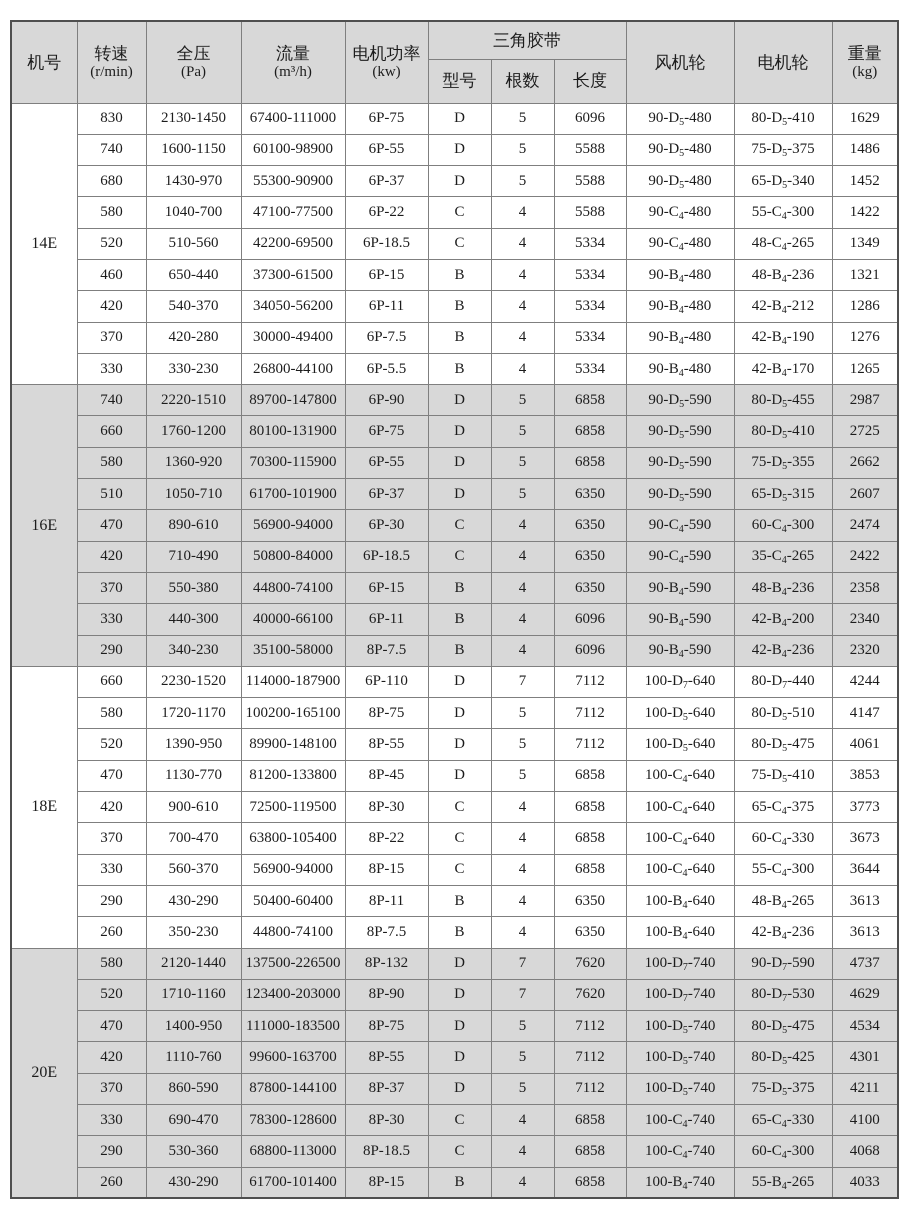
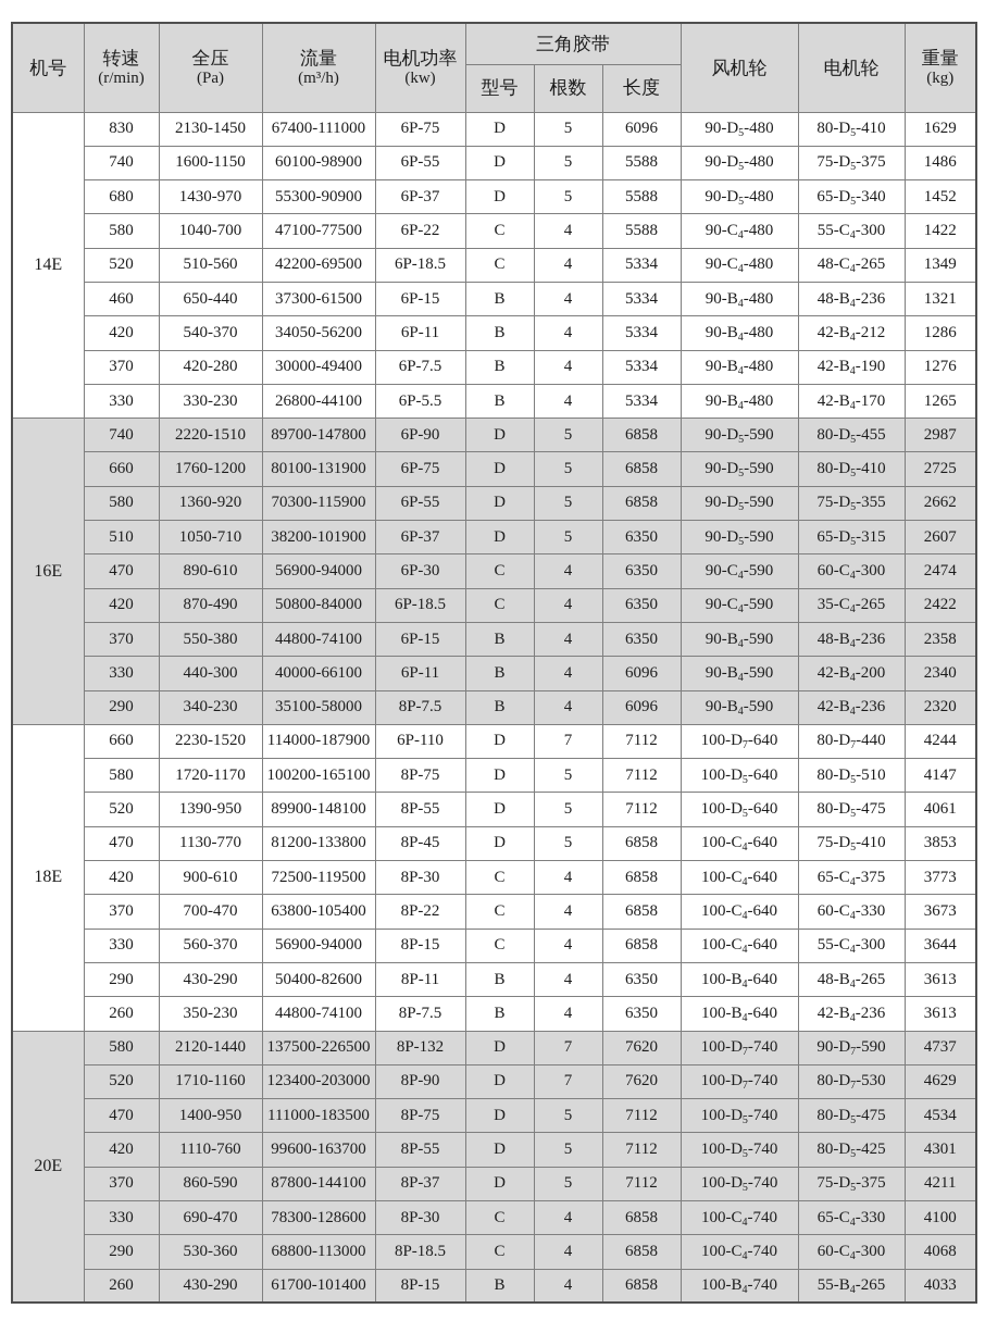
  机号	转速 (r/min)	全压 (Pa)	流量 (m³/h)	电机功率 (kw)	三角胶带	风机轮	电机轮	重量 (kg)
  型号	根数	长度
  14E	830	2130-1450	67400-111000	6P-75	D	5	6096	90-D5-480	80-D5-410	1629
  740	1600-1150	60100-98900	6P-55	D	5	5588	90-D5-480	75-D5-375	1486
  680	1430-970	55300-90900	6P-37	D	5	5588	90-D5-480	65-D5-340	1452
  580	1040-700	47100-77500	6P-22	C	4	5588	90-C4-480	55-C4-300	1422
  520	510-560	42200-69500	6P-18.5	C	4	5334	90-C4-480	48-C4-265	1349
  460	650-440	37300-61500	6P-15	B	4	5334	90-B4-480	48-B4-236	1321
  420	540-370	34050-56200	6P-11	B	4	5334	90-B4-480	42-B4-212	1286
  370	420-280	30000-49400	6P-7.5	B	4	5334	90-B4-480	42-B4-190	1276
  330	330-230	26800-44100	6P-5.5	B	4	5334	90-B4-480	42-B4-170	1265
  16E	740	2220-1510	89700-147800	6P-90	D	5	6858	90-D5-590	80-D5-455	2987
  660	1760-1200	80100-131900	6P-75	D	5	6858	90-D5-590	80-D5-410	2725
  580	1360-920	70300-115900	6P-55	D	5	6858	90-D5-590	75-D5-355	2662
- 510	1050-710	61700-101900	6P-37	D	5	6350	90-D5-590	65-D5-315	2607
+ 510	1050-710	38200-101900	6P-37	D	5	6350	90-D5-590	65-D5-315	2607
  470	890-610	56900-94000	6P-30	C	4	6350	90-C4-590	60-C4-300	2474
- 420	710-490	50800-84000	6P-18.5	C	4	6350	90-C4-590	35-C4-265	2422
+ 420	870-490	50800-84000	6P-18.5	C	4	6350	90-C4-590	35-C4-265	2422
  370	550-380	44800-74100	6P-15	B	4	6350	90-B4-590	48-B4-236	2358
  330	440-300	40000-66100	6P-11	B	4	6096	90-B4-590	42-B4-200	2340
  290	340-230	35100-58000	8P-7.5	B	4	6096	90-B4-590	42-B4-236	2320
  18E	660	2230-1520	114000-187900	6P-110	D	7	7112	100-D7-640	80-D7-440	4244
  580	1720-1170	100200-165100	8P-75	D	5	7112	100-D5-640	80-D5-510	4147
  520	1390-950	89900-148100	8P-55	D	5	7112	100-D5-640	80-D5-475	4061
  470	1130-770	81200-133800	8P-45	D	5	6858	100-C4-640	75-D5-410	3853
  420	900-610	72500-119500	8P-30	C	4	6858	100-C4-640	65-C4-375	3773
  370	700-470	63800-105400	8P-22	C	4	6858	100-C4-640	60-C4-330	3673
  330	560-370	56900-94000	8P-15	C	4	6858	100-C4-640	55-C4-300	3644
- 290	430-290	50400-60400	8P-11	B	4	6350	100-B4-640	48-B4-265	3613
+ 290	430-290	50400-82600	8P-11	B	4	6350	100-B4-640	48-B4-265	3613
  260	350-230	44800-74100	8P-7.5	B	4	6350	100-B4-640	42-B4-236	3613
  20E	580	2120-1440	137500-226500	8P-132	D	7	7620	100-D7-740	90-D7-590	4737
  520	1710-1160	123400-203000	8P-90	D	7	7620	100-D7-740	80-D7-530	4629
  470	1400-950	111000-183500	8P-75	D	5	7112	100-D5-740	80-D5-475	4534
  420	1110-760	99600-163700	8P-55	D	5	7112	100-D5-740	80-D5-425	4301
  370	860-590	87800-144100	8P-37	D	5	7112	100-D5-740	75-D5-375	4211
  330	690-470	78300-128600	8P-30	C	4	6858	100-C4-740	65-C4-330	4100
  290	530-360	68800-113000	8P-18.5	C	4	6858	100-C4-740	60-C4-300	4068
  260	430-290	61700-101400	8P-15	B	4	6858	100-B4-740	55-B4-265	4033
